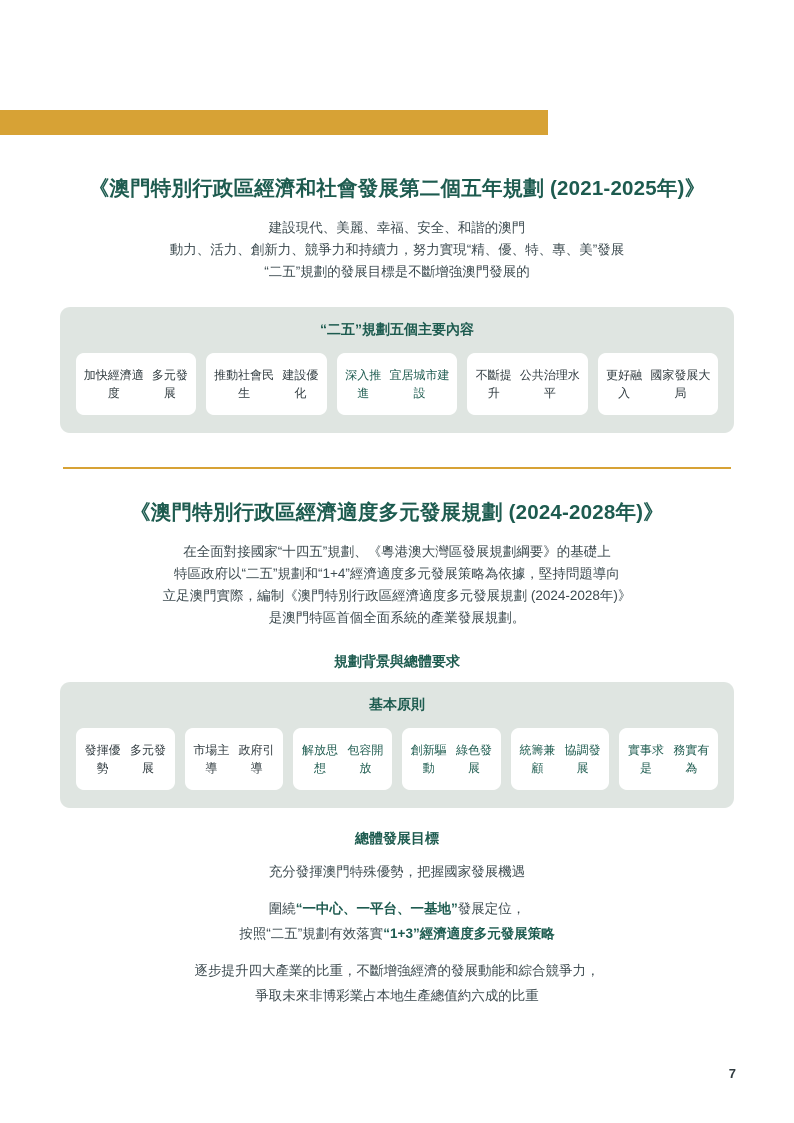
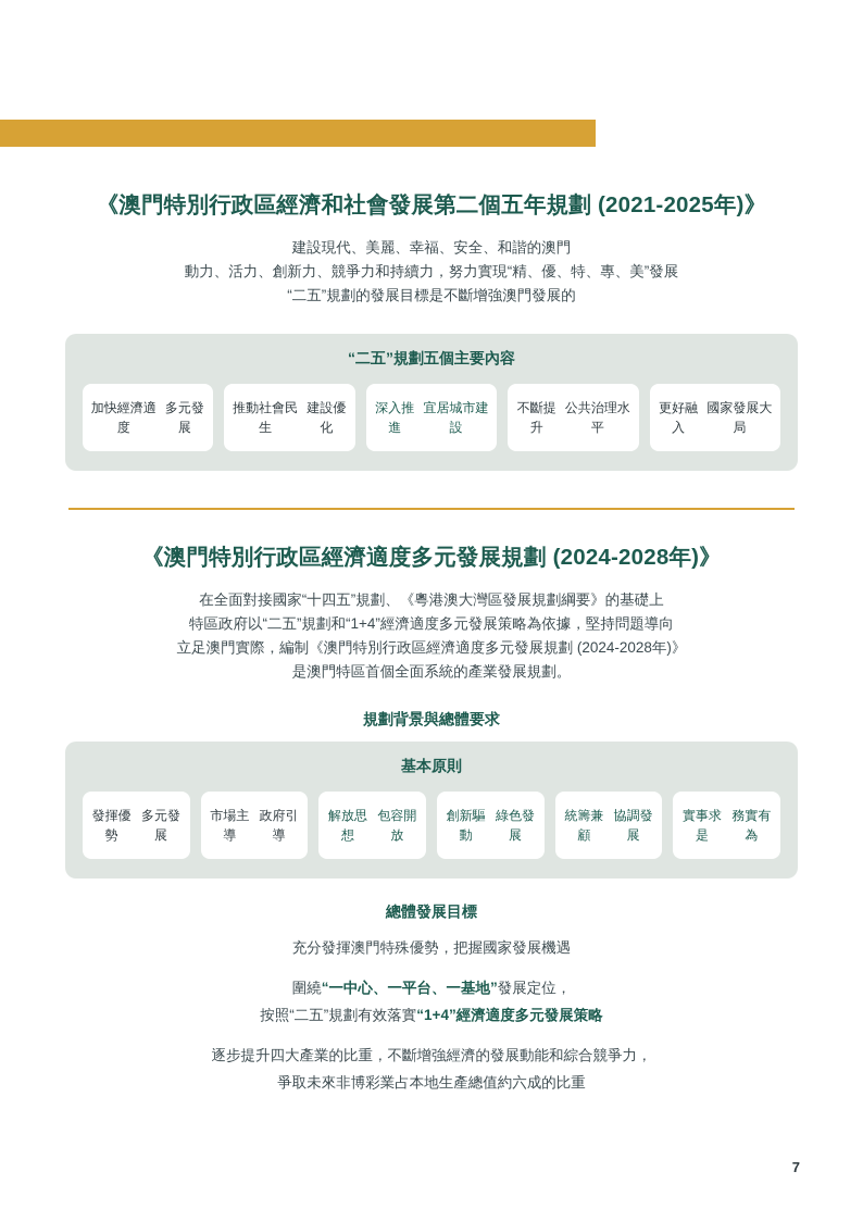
  《澳門特別行政區經濟和社會發展第二個五年規劃 (2021-2025年)》
  建設現代、美麗、幸福、安全、和諧的澳門
  動力、活力、創新力、競爭力和持續力，努力實現“精、優、特、專、美”發展
  “二五”規劃的發展目標是不斷增強澳門發展的
  “二五”規劃五個主要內容
  加快經濟適度
  多元發展
  推動社會民生
  建設優化
  深入推進
  宜居城市建設
  不斷提升
  公共治理水平
  更好融入
  國家發展大局
  《澳門特別行政區經濟適度多元發展規劃 (2024-2028年)》
  在全面對接國家“十四五”規劃、《粵港澳大灣區發展規劃綱要》的基礎上
  特區政府以“二五”規劃和“1+4”經濟適度多元發展策略為依據，堅持問題導向
  立足澳門實際，編制《澳門特別行政區經濟適度多元發展規劃 (2024-2028年)》
  是澳門特區首個全面系統的產業發展規劃。
  規劃背景與總體要求
  基本原則
  發揮優勢
  多元發展
  市場主導
  政府引導
  解放思想
  包容開放
  創新驅動
  綠色發展
  統籌兼顧
  協調發展
  實事求是
  務實有為
  總體發展目標
  充分發揮澳門特殊優勢，把握國家發展機遇
  圍繞“一中心、一平台、一基地”發展定位，
- 按照“二五”規劃有效落實“1+3”經濟適度多元發展策略
+ 按照“二五”規劃有效落實“1+4”經濟適度多元發展策略
  逐步提升四大產業的比重，不斷增強經濟的發展動能和綜合競爭力，
  爭取未來非博彩業占本地生產總值約六成的比重
  7
